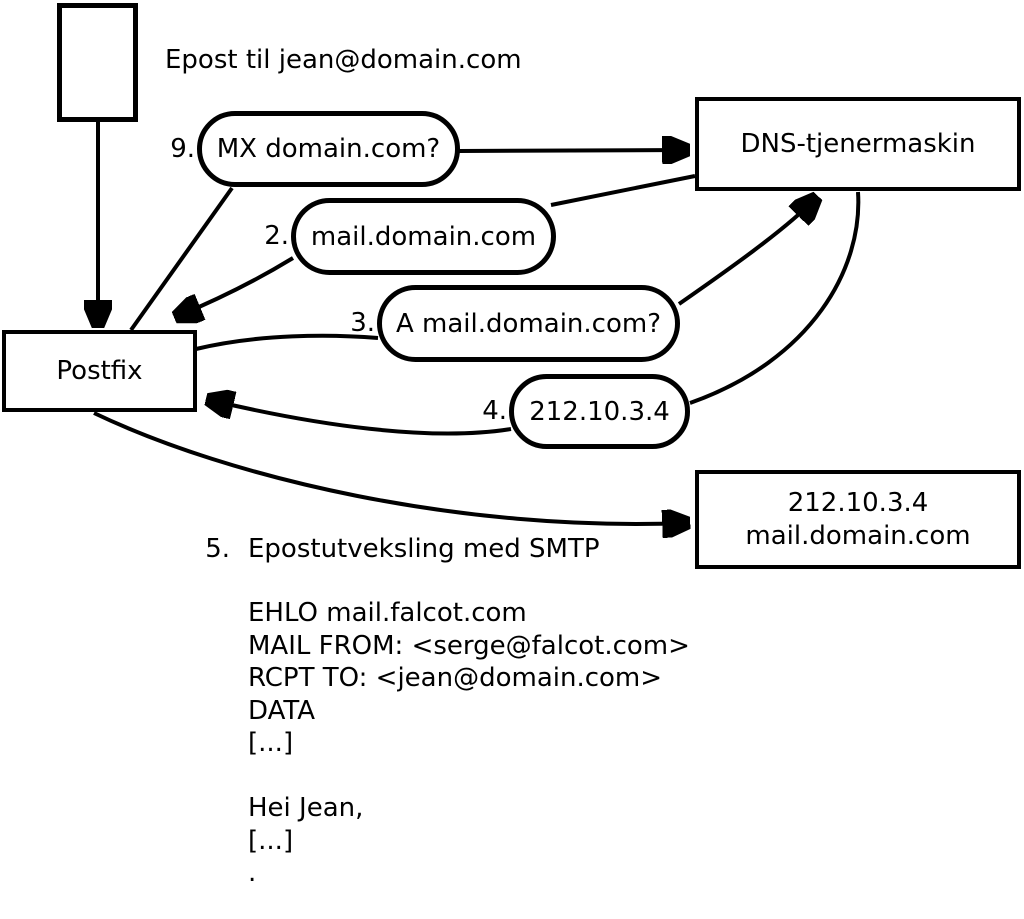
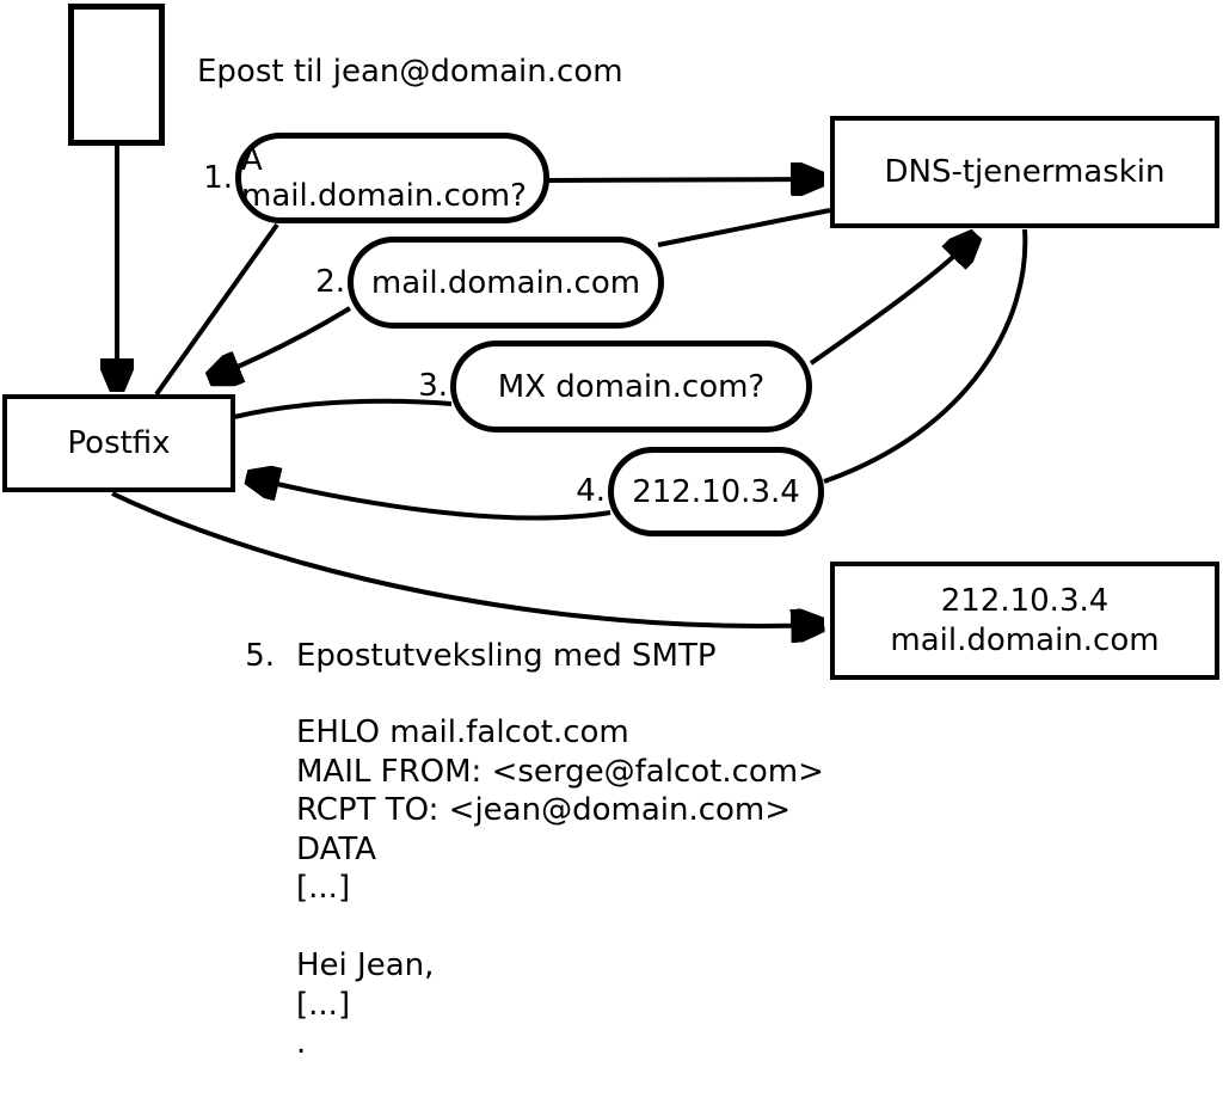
  Epost til jean@domain.com
  Postfix
  DNS-tjenermaskin
  212.10.3.4
  mail.domain.com
- 9.
+ 1.
- MX domain.com?
+ A mail.domain.com?
  2.
  mail.domain.com
  3.
- A mail.domain.com?
+ MX domain.com?
  4.
  212.10.3.4
  5.
  Epostutveksling med SMTP
  EHLO mail.falcot.com
  MAIL FROM: <serge@falcot.com>
  RCPT TO: <jean@domain.com>
  DATA
  [...]
  Hei Jean,
  [...]
  .
